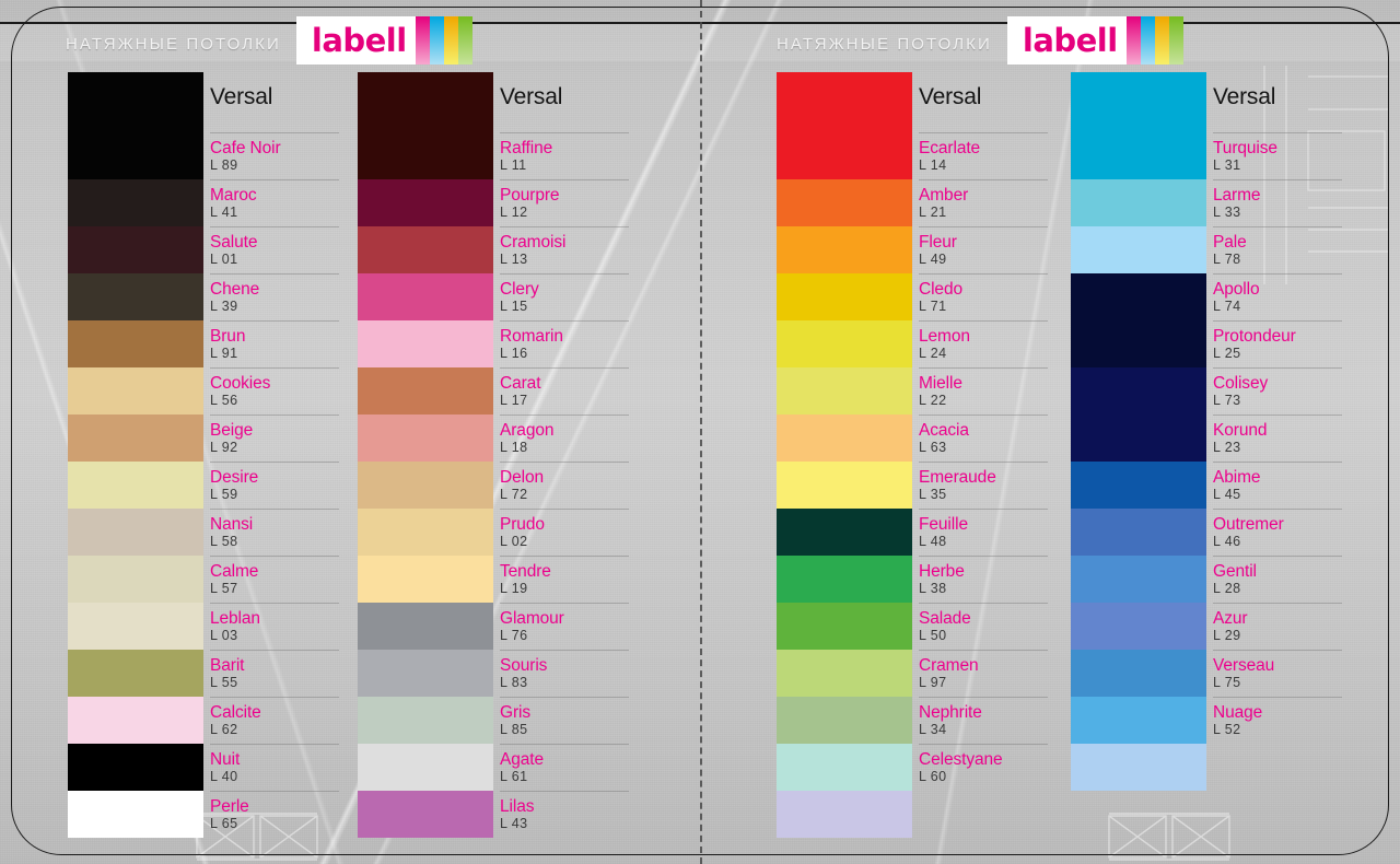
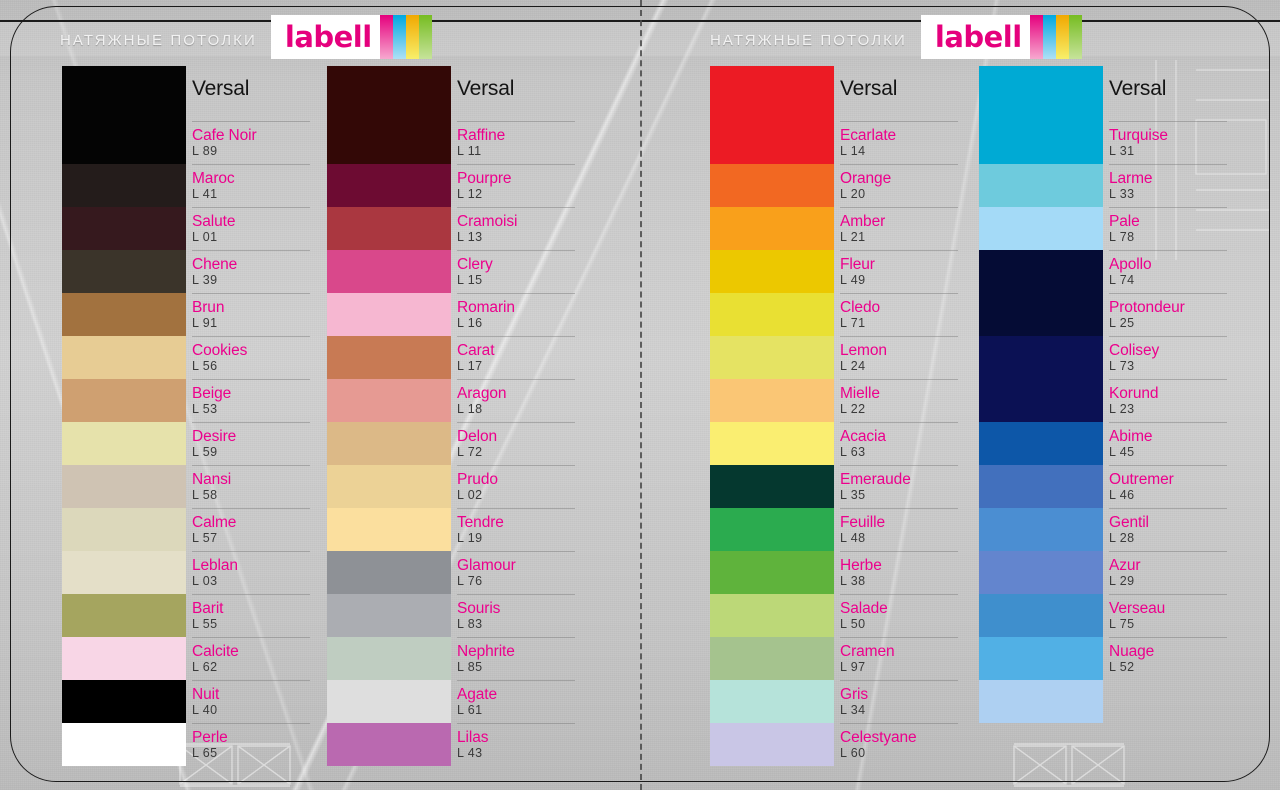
  НАТЯЖНЫЕ ПОТОЛКИ
  labell
  НАТЯЖНЫЕ ПОТОЛКИ
  labell
  Versal
  Cafe Noir
  L 89
  Maroc
  L 41
  Salute
  L 01
  Chene
  L 39
  Brun
  L 91
  Cookies
  L 56
  Beige
- L 92
+ L 53
  Desire
  L 59
  Nansi
  L 58
  Calme
  L 57
  Leblan
  L 03
  Barit
  L 55
  Calcite
  L 62
  Nuit
  L 40
  Perle
  L 65
  Versal
  Raffine
  L 11
  Pourpre
  L 12
  Cramoisi
  L 13
  Clery
  L 15
  Romarin
  L 16
  Carat
  L 17
  Aragon
  L 18
  Delon
  L 72
  Prudo
  L 02
  Tendre
  L 19
  Glamour
  L 76
  Souris
  L 83
- Gris
+ Nephrite
  L 85
  Agate
  L 61
  Lilas
  L 43
  Versal
  Ecarlate
  L 14
+ Orange
+ L 20
  Amber
  L 21
  Fleur
  L 49
  Cledo
  L 71
  Lemon
  L 24
  Mielle
  L 22
  Acacia
  L 63
  Emeraude
  L 35
  Feuille
  L 48
  Herbe
  L 38
  Salade
  L 50
  Cramen
  L 97
- Nephrite
+ Gris
  L 34
  Celestyane
  L 60
  Versal
  Turquise
  L 31
  Larme
  L 33
  Pale
  L 78
  Apollo
  L 74
  Protondeur
  L 25
  Colisey
  L 73
  Korund
  L 23
  Abime
  L 45
  Outremer
  L 46
  Gentil
  L 28
  Azur
  L 29
  Verseau
  L 75
  Nuage
  L 52
